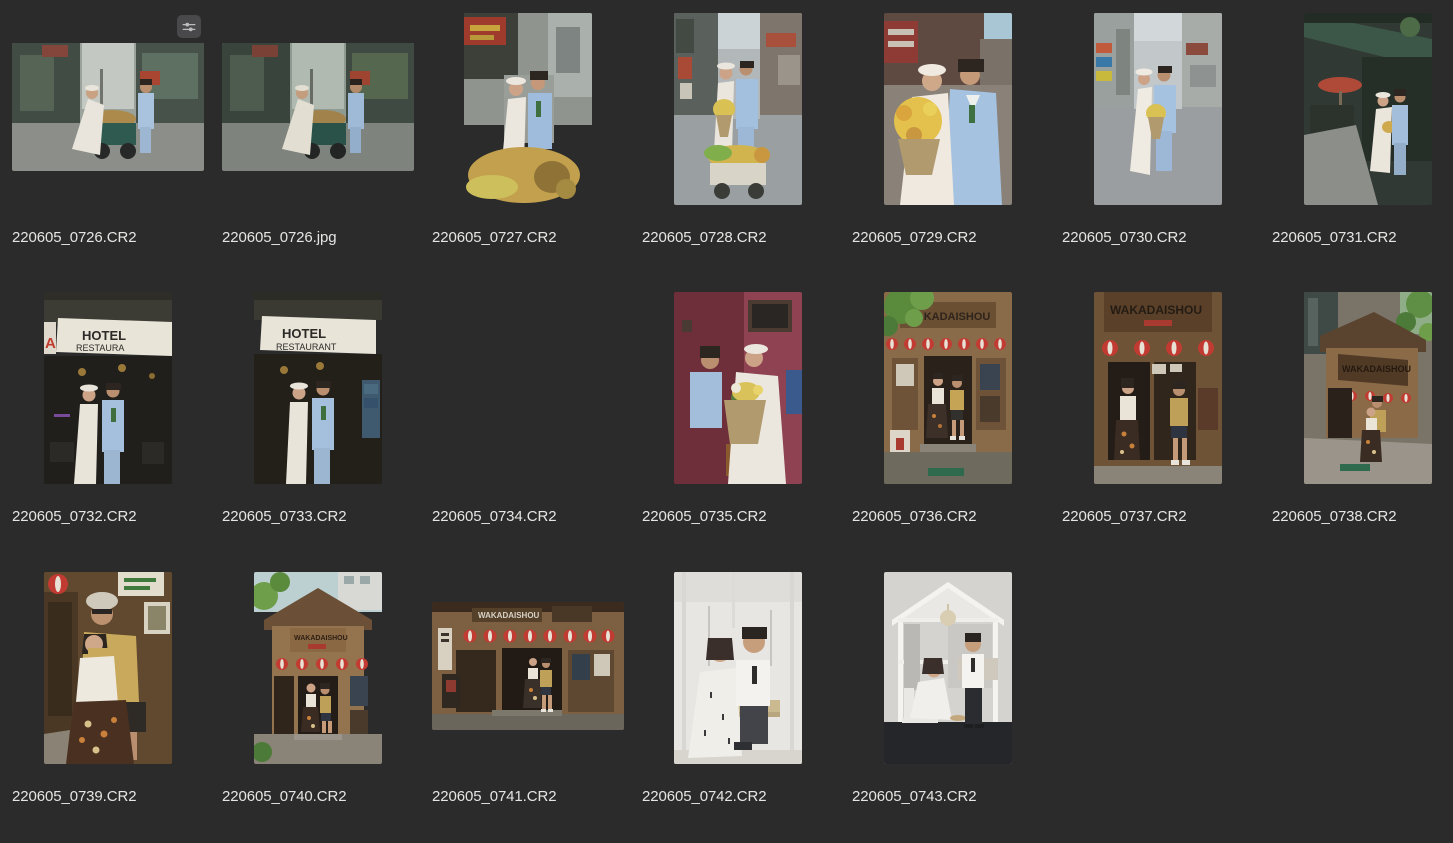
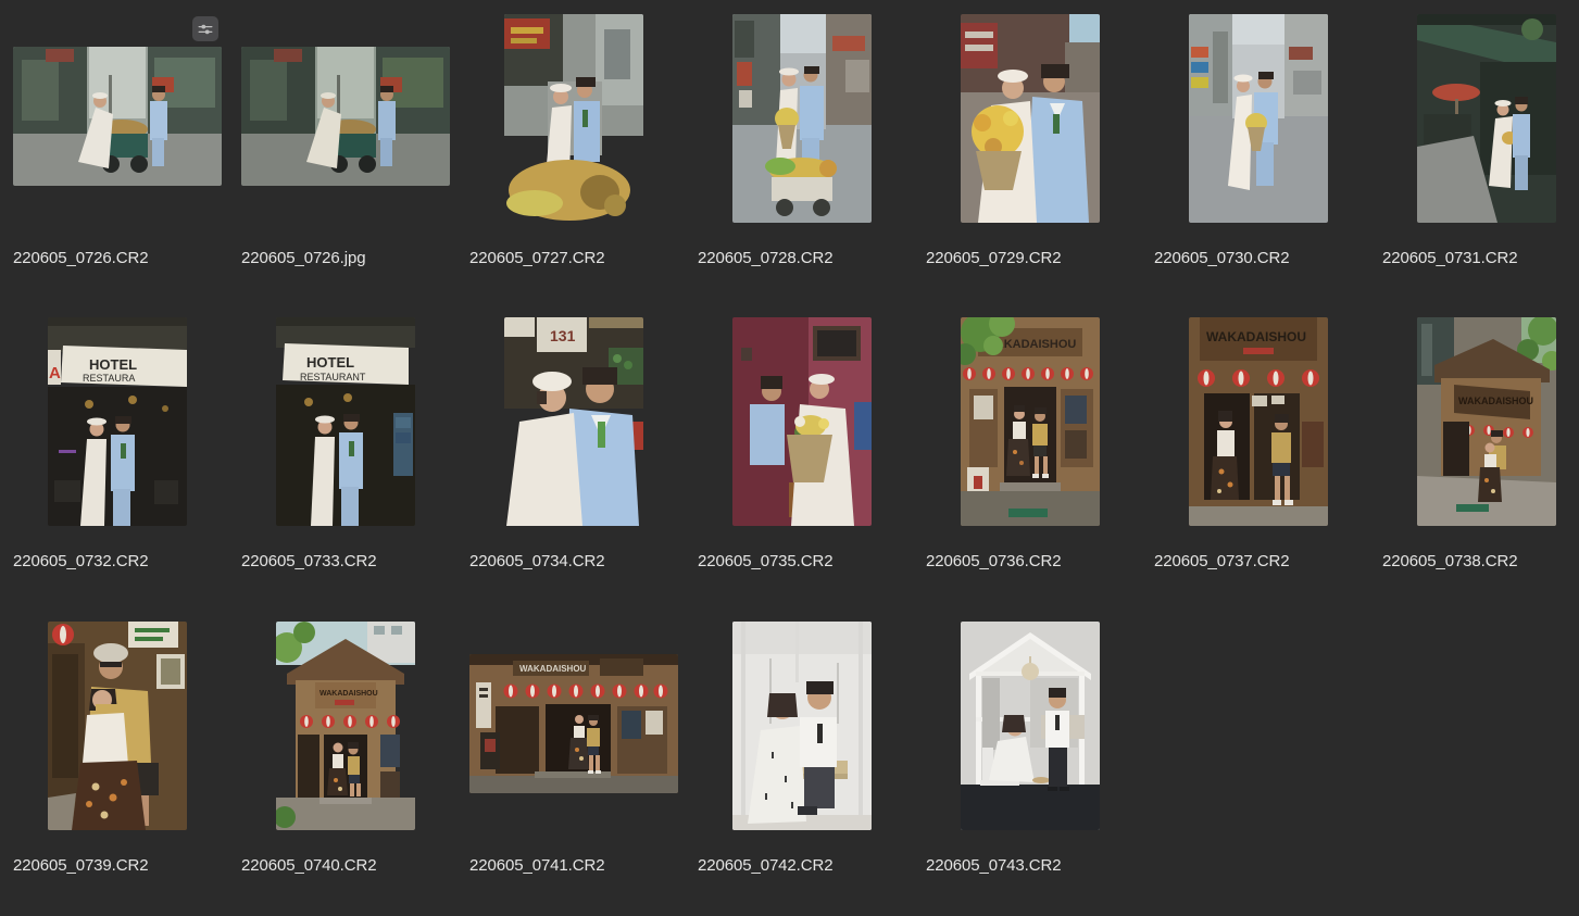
  220605_0726.CR2
  220605_0726.jpg
  220605_0727.CR2
  220605_0728.CR2
  220605_0729.CR2
  220605_0730.CR2
  220605_0731.CR2
  A
  HOTEL
  RESTAURA
  220605_0732.CR2
  HOTEL
  RESTAURANT
  220605_0733.CR2
+ 131
  220605_0734.CR2
  220605_0735.CR2
  KADAISHOU
  220605_0736.CR2
  WAKADAISHOU
  220605_0737.CR2
  WAKADAISHOU
  220605_0738.CR2
  220605_0739.CR2
  220605_0740.CR2
  WAKADAISHOU
  220605_0741.CR2
  220605_0742.CR2
  220605_0743.CR2
